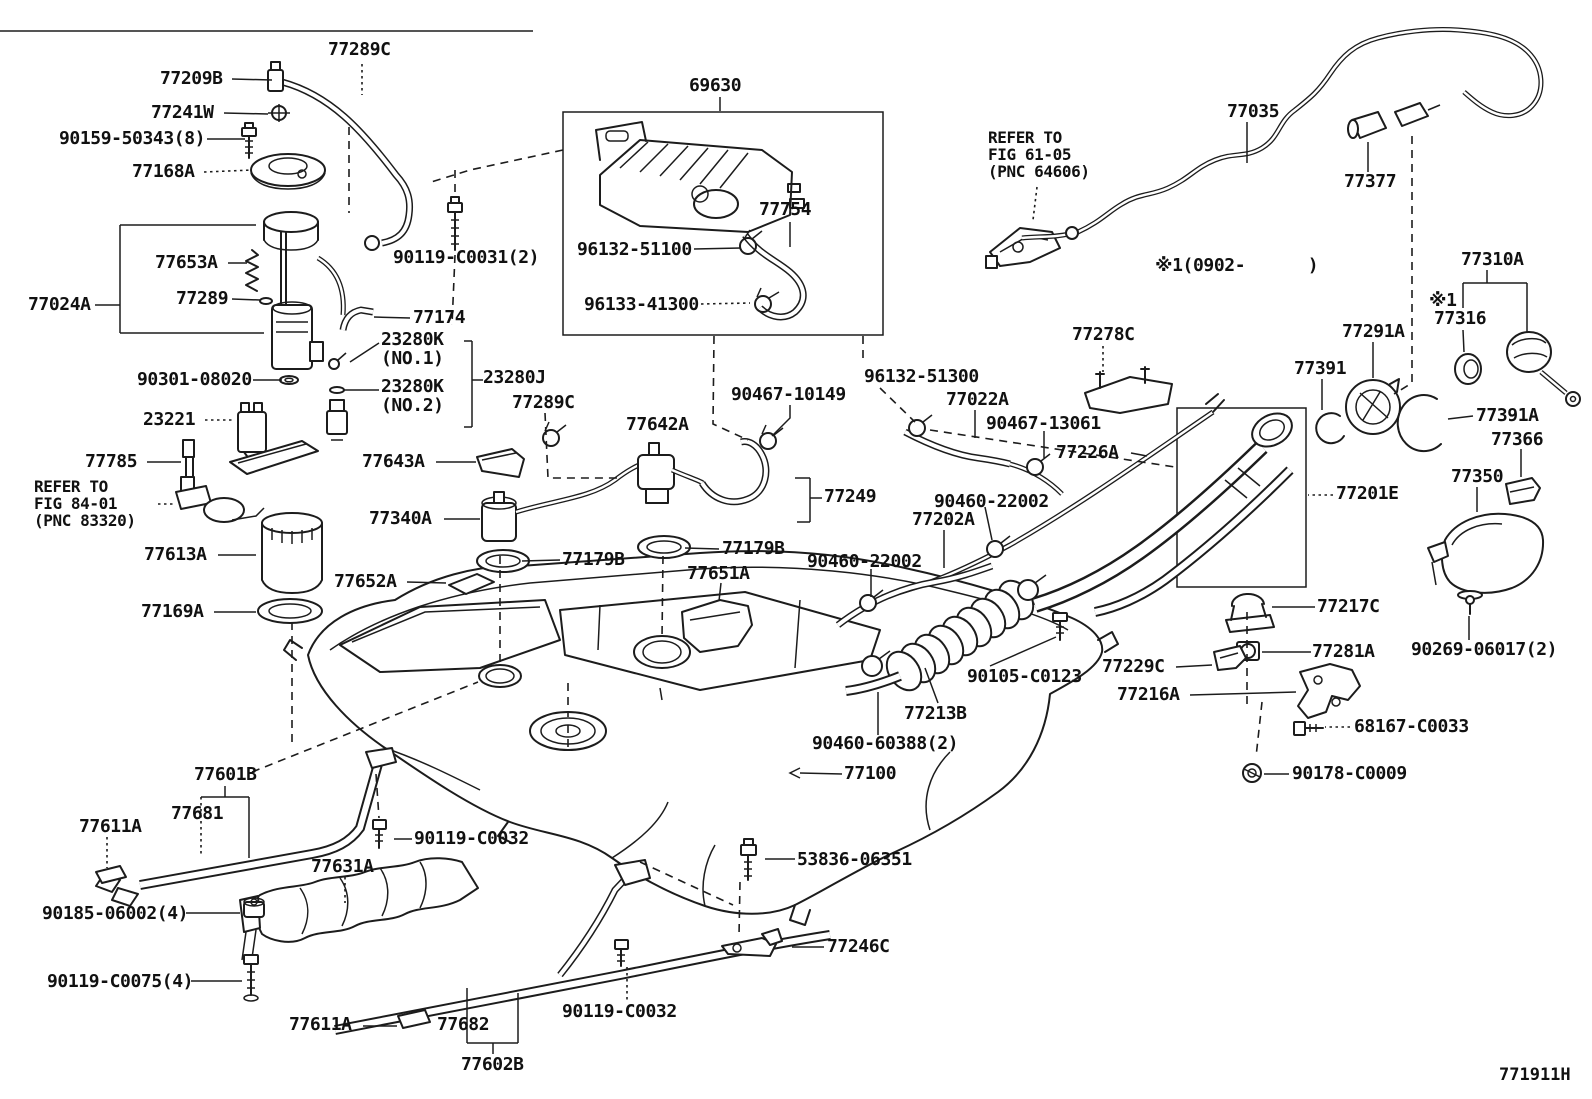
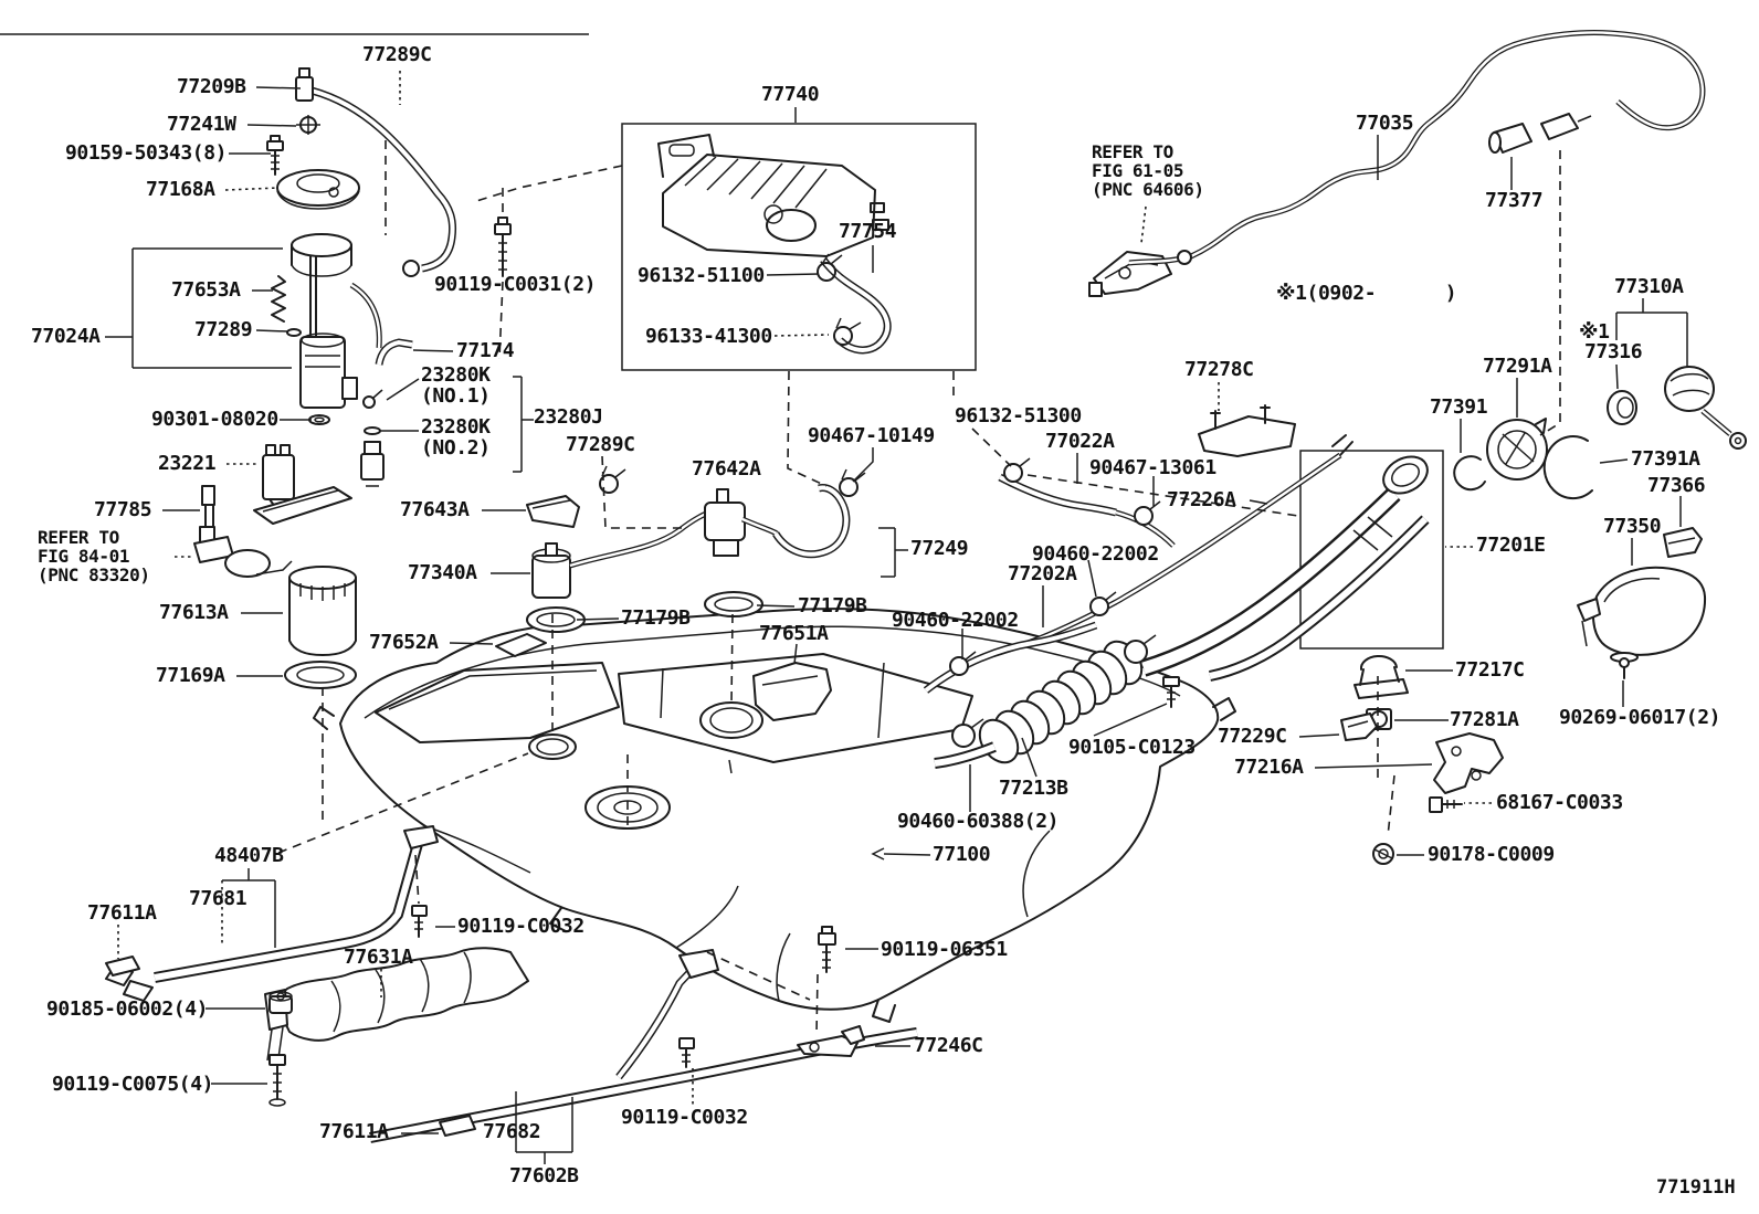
  77289C
  77209B
  77241W
  90159-50343(8)
  77168A
  77653A
  77289
  77024A
  90119-C0031(2)
  77174
  90301-08020
  23280K
  (NO.1)
  23280K
  (NO.2)
  23280J
  23221
  77785
  REFER TO
  FIG 84-01
  (PNC 83320)
  77289C
  77643A
  77642A
  77340A
  77613A
  77652A
  77169A
  77179B
  77179B
  77651A
- 69630
+ 77740
  77754
  96132-51100
  96133-41300
  REFER TO
  FIG 61-05
  (PNC 64606)
  77035
  77377
  ※1(0902- )
  77310A
  ※1
  77316
  77278C
  77291A
  77391
  77391A
  77366
  77350
  77201E
  96132-51300
  90467-10149
  77022A
  90467-13061
  77226A
  77249
  90460-22002
  77202A
  90460-22002
  77217C
  77281A
  90269-06017(2)
  77229C
  77216A
  90105-C0123
  68167-C0033
  90178-C0009
  77213B
  90460-60388(2)
  77100
- 77601B
+ 48407B
  77681
  77611A
  90119-C0032
  77631A
  90185-06002(4)
  90119-C0075(4)
  77611A
  77682
  77602B
  90119-C0032
- 53836-06351
+ 90119-06351
  77246C
  771911H
